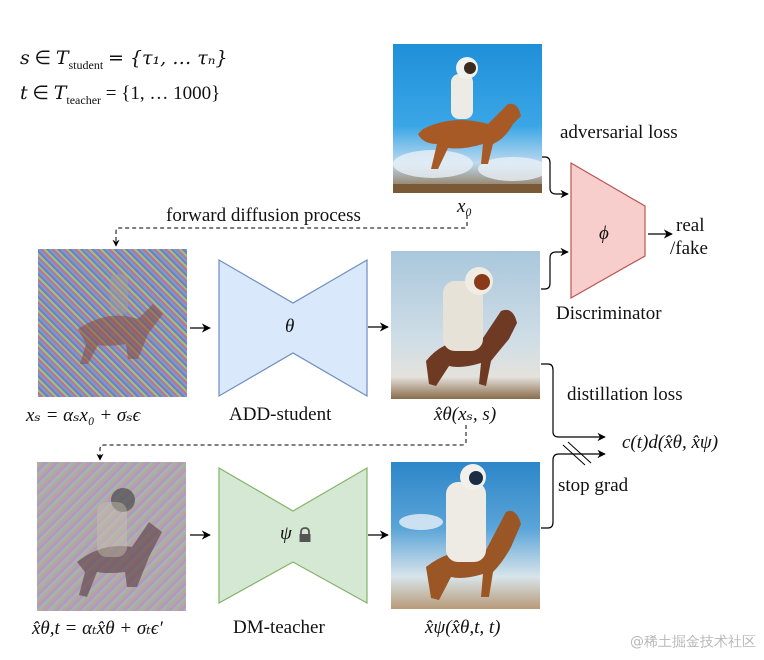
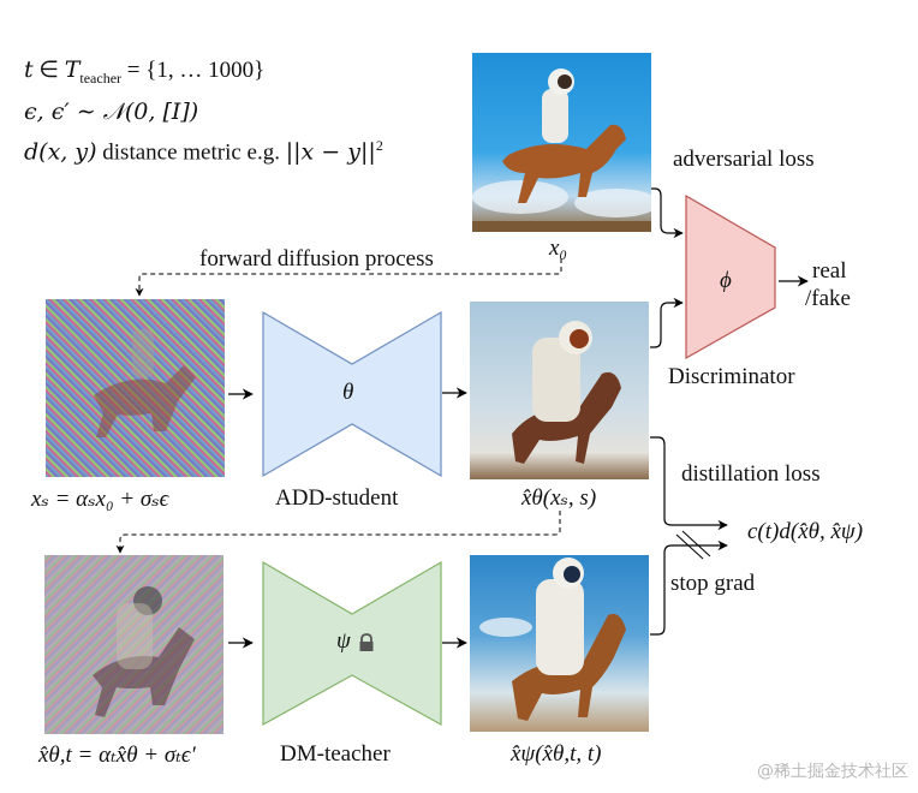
- s ∈ Tstudent = {τ₁, … τₙ}
  t ∈ Tteacher = {1, … 1000}
+ ϵ, ϵ′ ∼ 𝒩(0, [I])
+ d(x, y) distance metric e.g. ||x − y||2
  x₀
  forward diffusion process
  adversarial loss
  ϕ
  Discriminator
  real
  /fake
  θ
  ADD-student
  xₛ = αₛx₀ + σₛϵ
  x̂θ(xₛ, s)
  distillation loss
  c(t)d(x̂θ, x̂ψ)
  stop grad
  ψ
  DM-teacher
  x̂θ,t = αₜx̂θ + σₜϵ′
  x̂ψ(x̂θ,t, t)
  @稀土掘金技术社区
